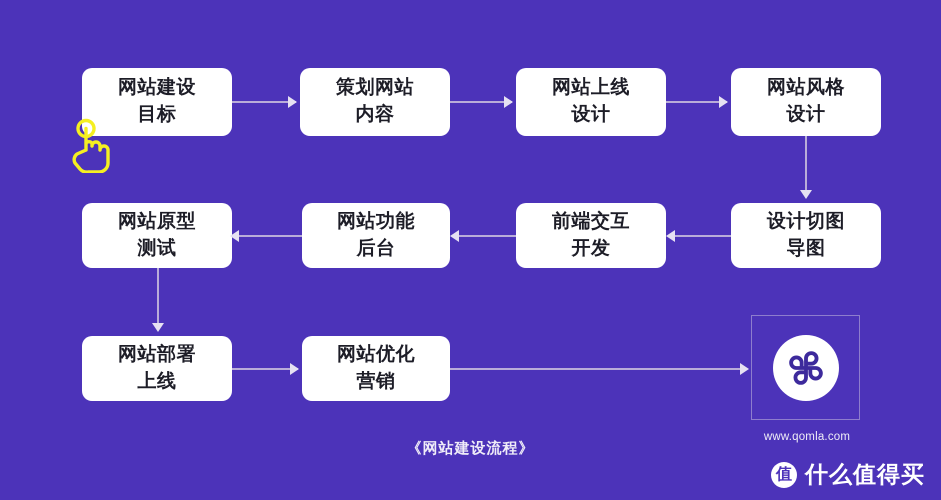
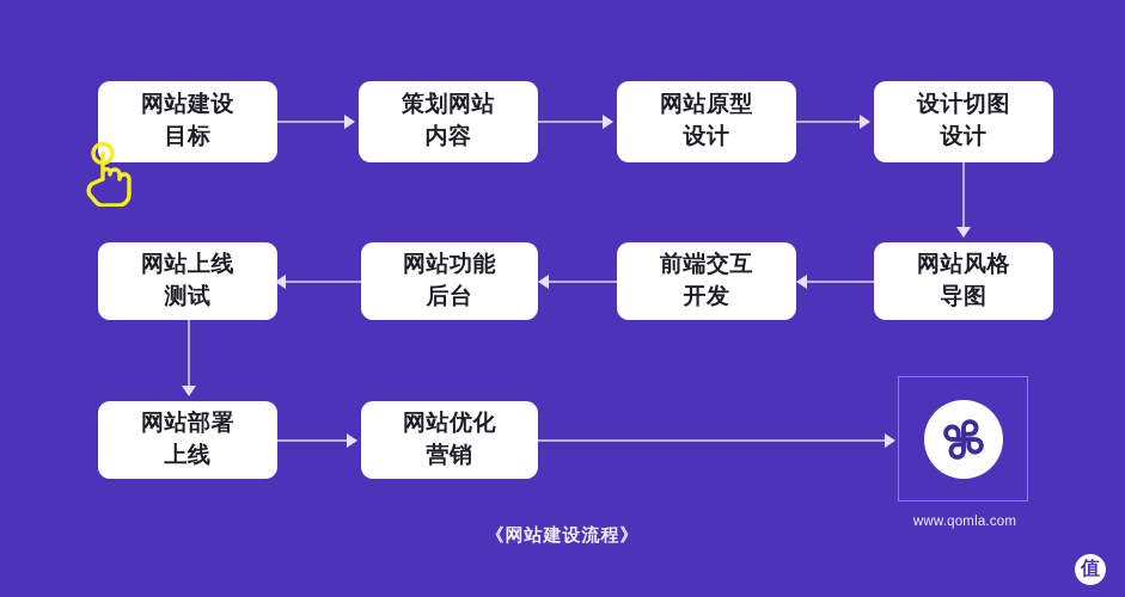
  网站建设
  目标
  策划网站
  内容
- 网站上线
+ 网站原型
  设计
- 网站风格
+ 设计切图
  设计
- 网站原型
+ 网站上线
  测试
  网站功能
  后台
  前端交互
  开发
- 设计切图
+ 网站风格
  导图
  网站部署
  上线
  网站优化
  营销
  www.qomla.com
  《网站建设流程》
  值
- 什么值得买
